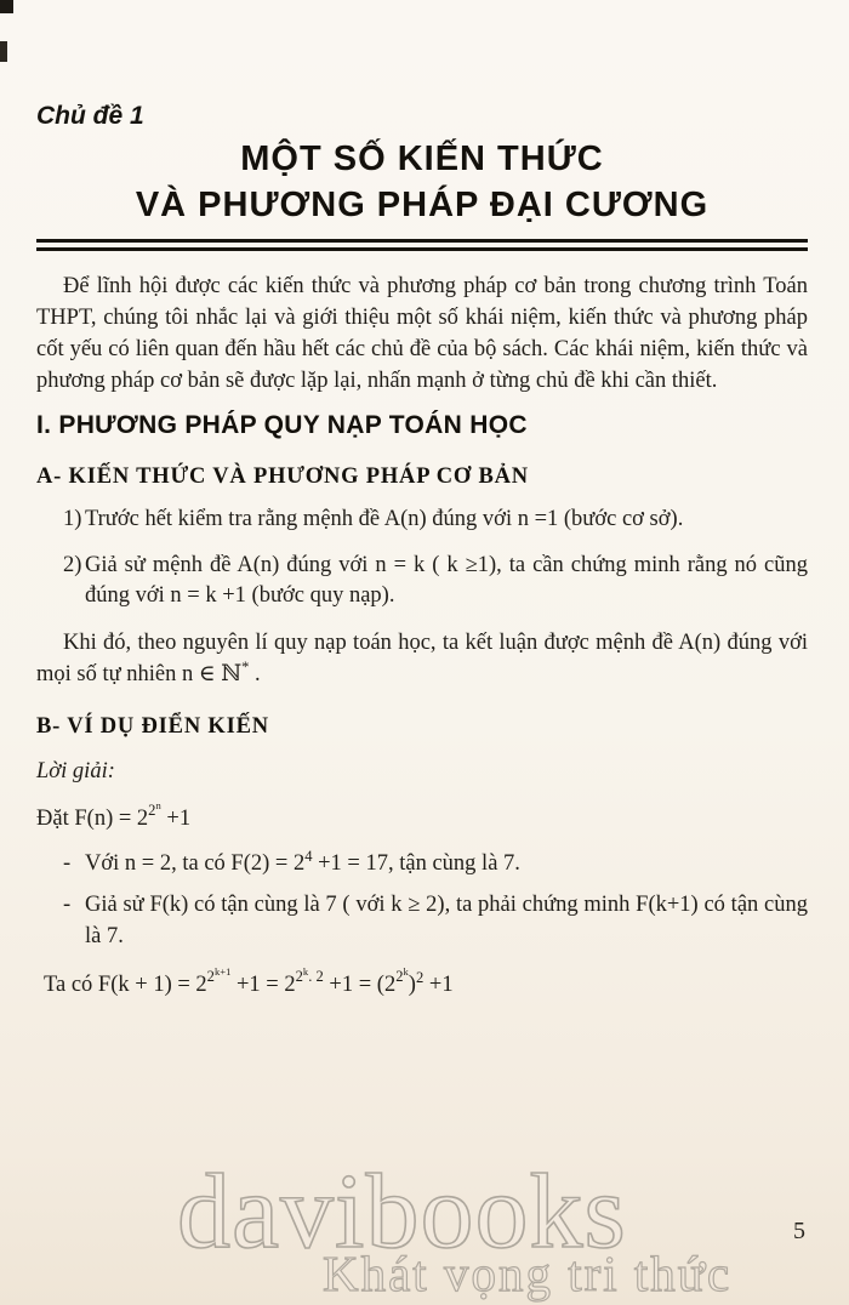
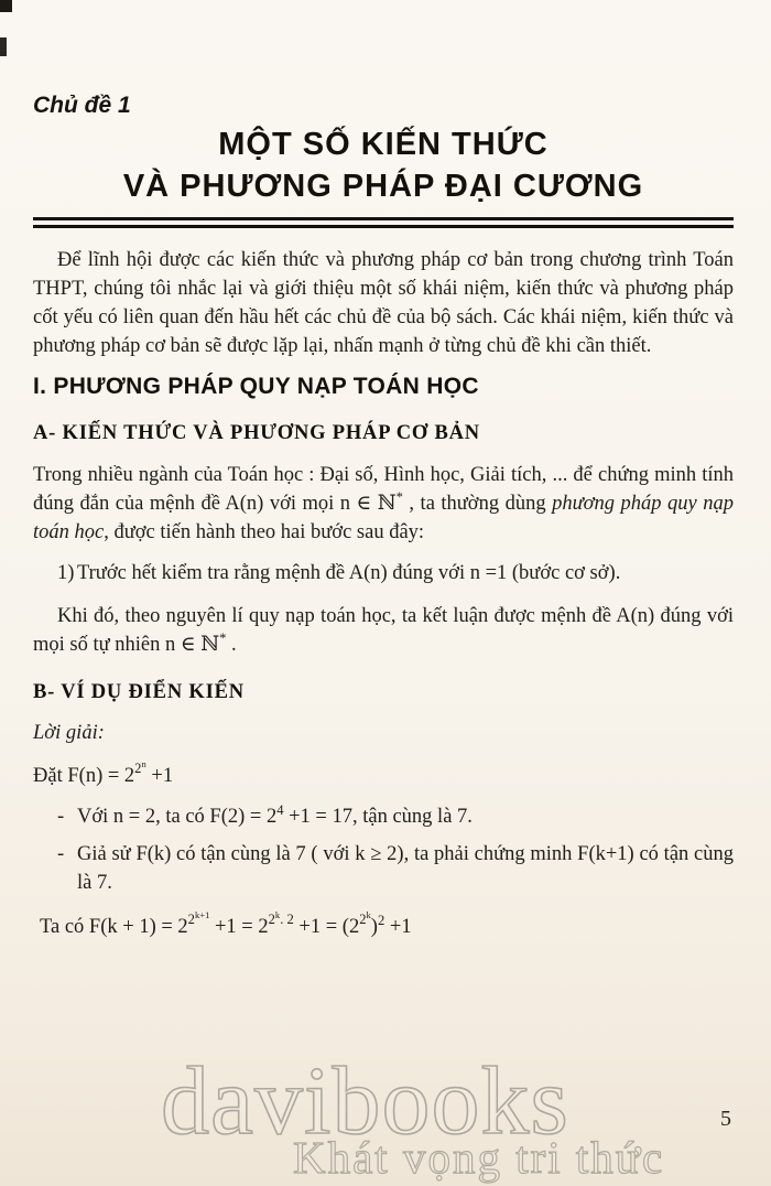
  Chủ đề 1
  MỘT SỐ KIẾN THỨC
  VÀ PHƯƠNG PHÁP ĐẠI CƯƠNG
  Để lĩnh hội được các kiến thức và phương pháp cơ bản trong chương trình Toán THPT, chúng tôi nhắc lại và giới thiệu một số khái niệm, kiến thức và phương pháp cốt yếu có liên quan đến hầu hết các chủ đề của bộ sách. Các khái niệm, kiến thức và phương pháp cơ bản sẽ được lặp lại, nhấn mạnh ở từng chủ đề khi cần thiết.
  I. PHƯƠNG PHÁP QUY NẠP TOÁN HỌC
  A- KIẾN THỨC VÀ PHƯƠNG PHÁP CƠ BẢN
+ Trong nhiều ngành của Toán học : Đại số, Hình học, Giải tích, ... để chứng minh tính đúng đắn của mệnh đề A(n) với mọi n ∈ ℕ* , ta thường dùng phương pháp quy nạp toán học, được tiến hành theo hai bước sau đây:
  1)
  Trước hết kiểm tra rằng mệnh đề A(n) đúng với n =1 (bước cơ sở).
- 2)
- Giả sử mệnh đề A(n) đúng với n = k ( k ≥1), ta cần chứng minh rằng nó cũng đúng với n = k +1 (bước quy nạp).
  Khi đó, theo nguyên lí quy nạp toán học, ta kết luận được mệnh đề A(n) đúng với mọi số tự nhiên n ∈ ℕ* .
  B- VÍ DỤ ĐIỂN KIẾN
  Lời giải:
  Đặt F(n) = 22n +1
  -
  Với n = 2, ta có F(2) = 24 +1 = 17, tận cùng là 7.
  -
  Giả sử F(k) có tận cùng là 7 ( với k ≥ 2), ta phải chứng minh F(k+1) có tận cùng là 7.
  Ta có F(k + 1) = 22k+1 +1 = 22k. 2 +1 = (22k)2 +1
  davibooks
  Khát vọng tri thức
  5
